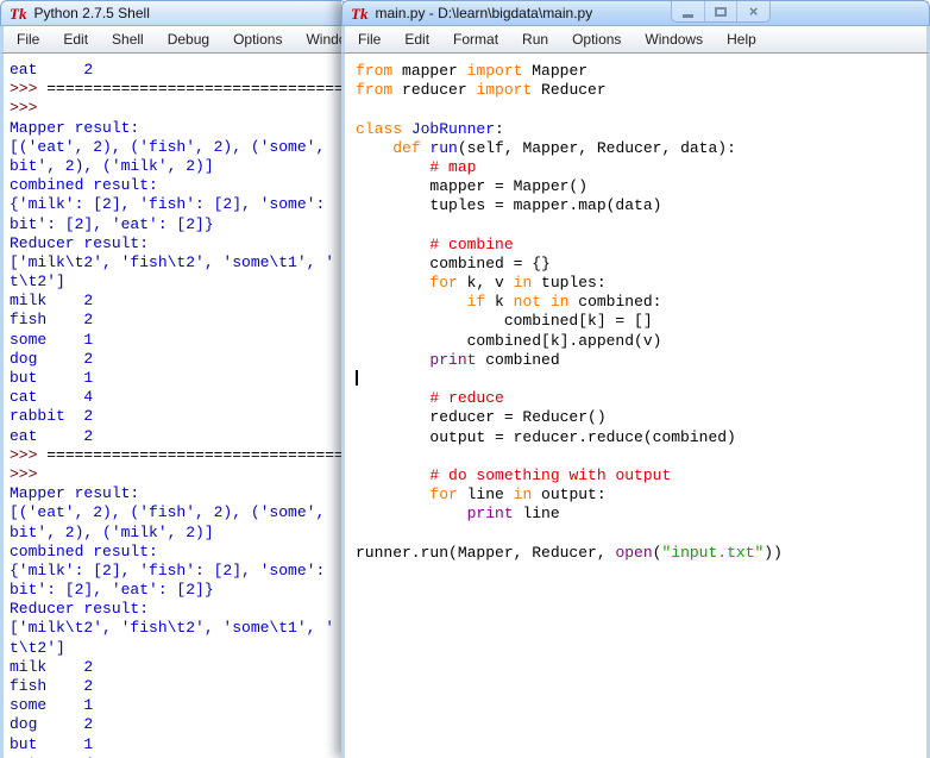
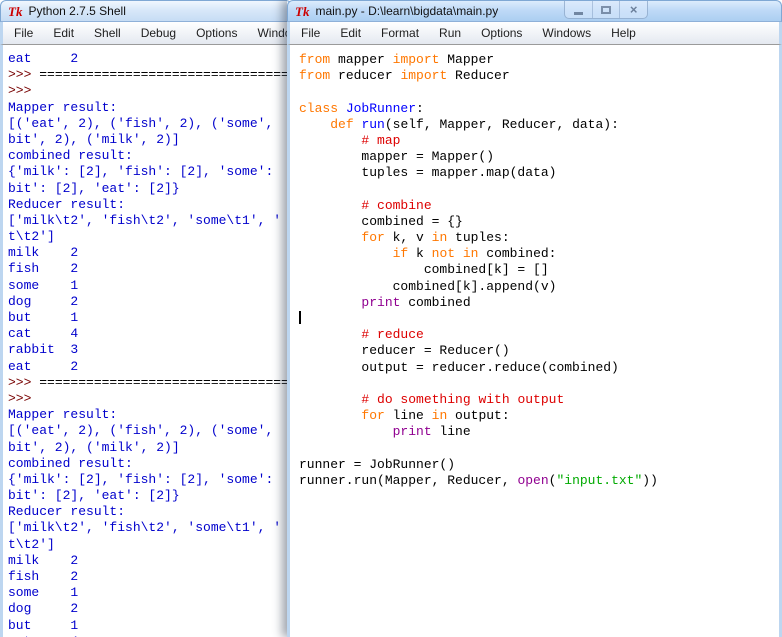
  Tk
  Python 2.7.5 Shell
  File
  Edit
  Shell
  Debug
  Options
  eat 2
  >>> ================================
  >>>
  Mapper result:
  [('eat', 2), ('fish', 2), ('some',
  bit', 2), ('milk', 2)]
  combined result:
  {'milk': [2], 'fish': [2], 'some':
  bit': [2], 'eat': [2]}
  Reducer result:
  ['milk\t2', 'fish\t2', 'some\t1', '
  t\t2']
  milk 2
  fish 2
  some 1
  dog 2
  but 1
  cat 4
- rabbit 2
+ rabbit 3
  eat 2
  >>> ================================
  >>>
  Mapper result:
  [('eat', 2), ('fish', 2), ('some',
  bit', 2), ('milk', 2)]
  combined result:
  {'milk': [2], 'fish': [2], 'some':
  bit': [2], 'eat': [2]}
  Reducer result:
  ['milk\t2', 'fish\t2', 'some\t1', '
  t\t2']
  milk 2
  fish 2
  some 1
  dog 2
  but 1
  Tk
  main.py - D:\learn\bigdata\main.py
  ×
  File
  Edit
  Format
  Run
  Options
  Windows
  Help
  from mapper import Mapper
  from reducer import Reducer
  class JobRunner:
  def run(self, Mapper, Reducer, data):
  # map
  mapper = Mapper()
  tuples = mapper.map(data)
  # combine
  combined = {}
  for k, v in tuples:
  if k not in combined:
  combined[k] = []
  combined[k].append(v)
  print combined
  # reduce
  reducer = Reducer()
  output = reducer.reduce(combined)
  # do something with output
  for line in output:
  print line
+ runner = JobRunner()
  runner.run(Mapper, Reducer, open("input.txt"))
